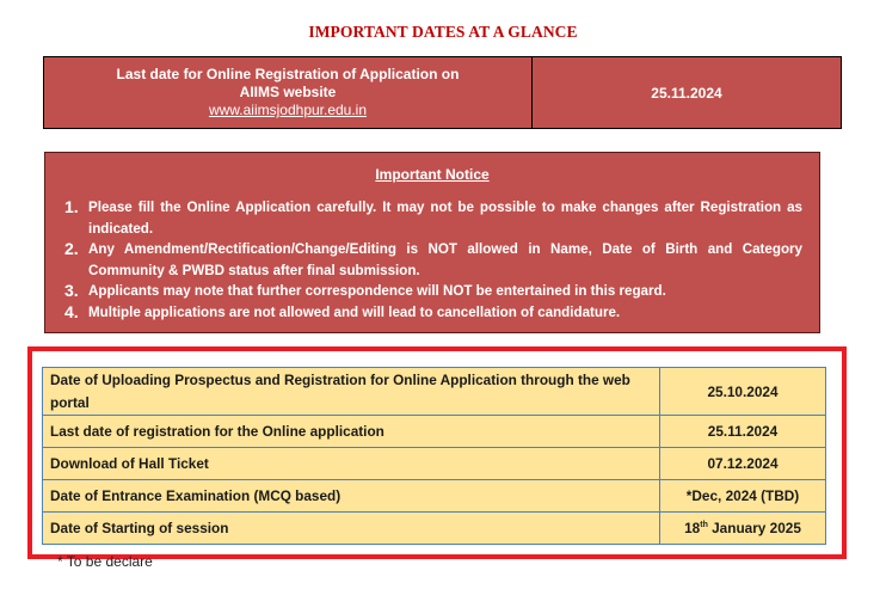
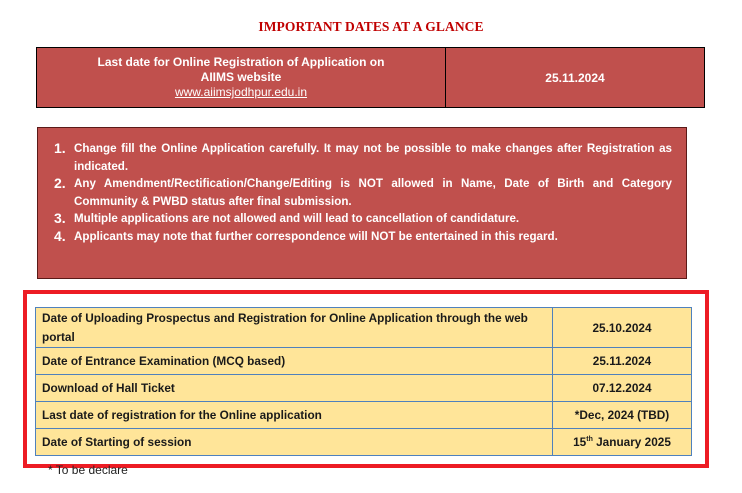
  IMPORTANT DATES AT A GLANCE
  Last date for Online Registration of Application on
  AIIMS website
  www.aiimsjodhpur.edu.in
  25.11.2024
- Important Notice
  1.
- Please fill the Online Application carefully. It may not be possible to make changes after Registration as indicated.
+ Change fill the Online Application carefully. It may not be possible to make changes after Registration as indicated.
  2.
  Any Amendment/Rectification/Change/Editing is NOT allowed in Name, Date of Birth and Category Community & PWBD status after final submission.
  3.
- Applicants may note that further correspondence will NOT be entertained in this regard.
+ Multiple applications are not allowed and will lead to cancellation of candidature.
  4.
- Multiple applications are not allowed and will lead to cancellation of candidature.
+ Applicants may note that further correspondence will NOT be entertained in this regard.
  Date of Uploading Prospectus and Registration for Online Application through the web portal	25.10.2024
- Last date of registration for the Online application	25.11.2024
+ Date of Entrance Examination (MCQ based)	25.11.2024
  Download of Hall Ticket	07.12.2024
- Date of Entrance Examination (MCQ based)	*Dec, 2024 (TBD)
+ Last date of registration for the Online application	*Dec, 2024 (TBD)
- Date of Starting of session	18 January 2025
+ Date of Starting of session	15 January 2025
  * To be declare
